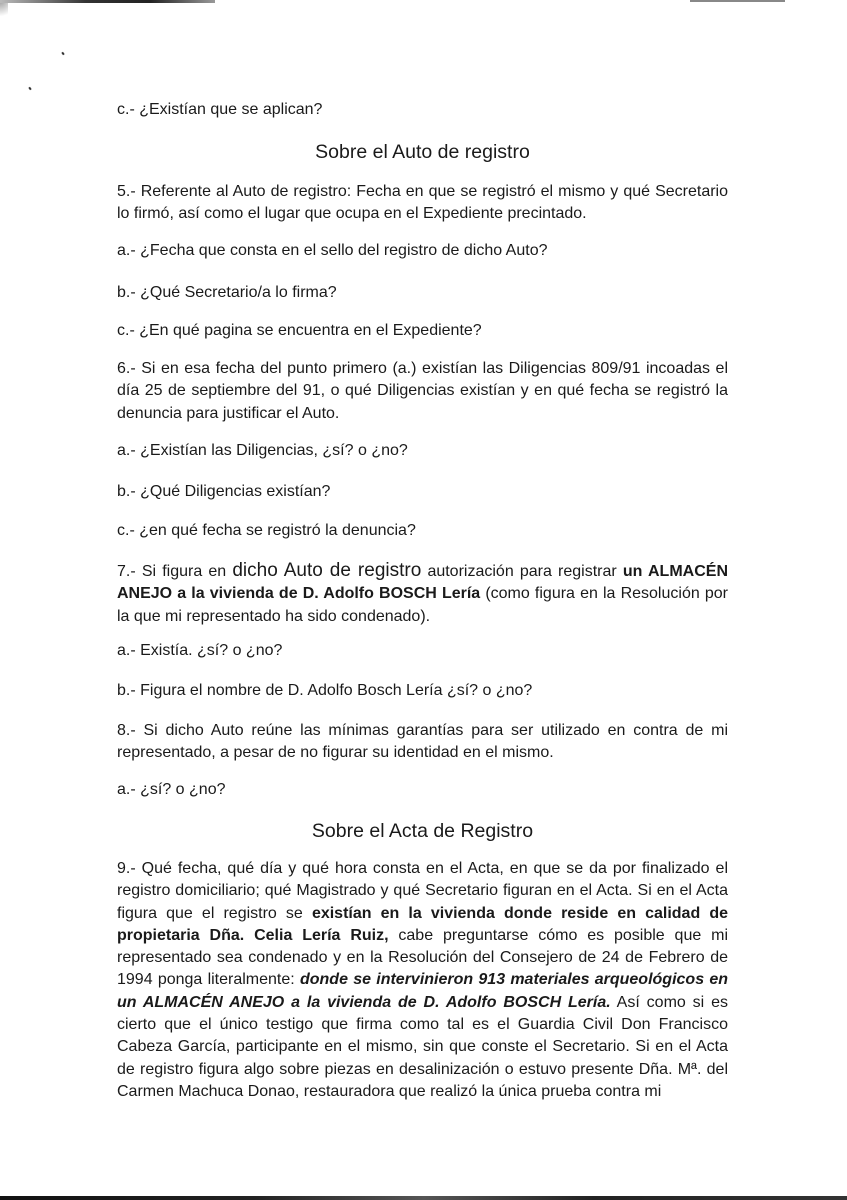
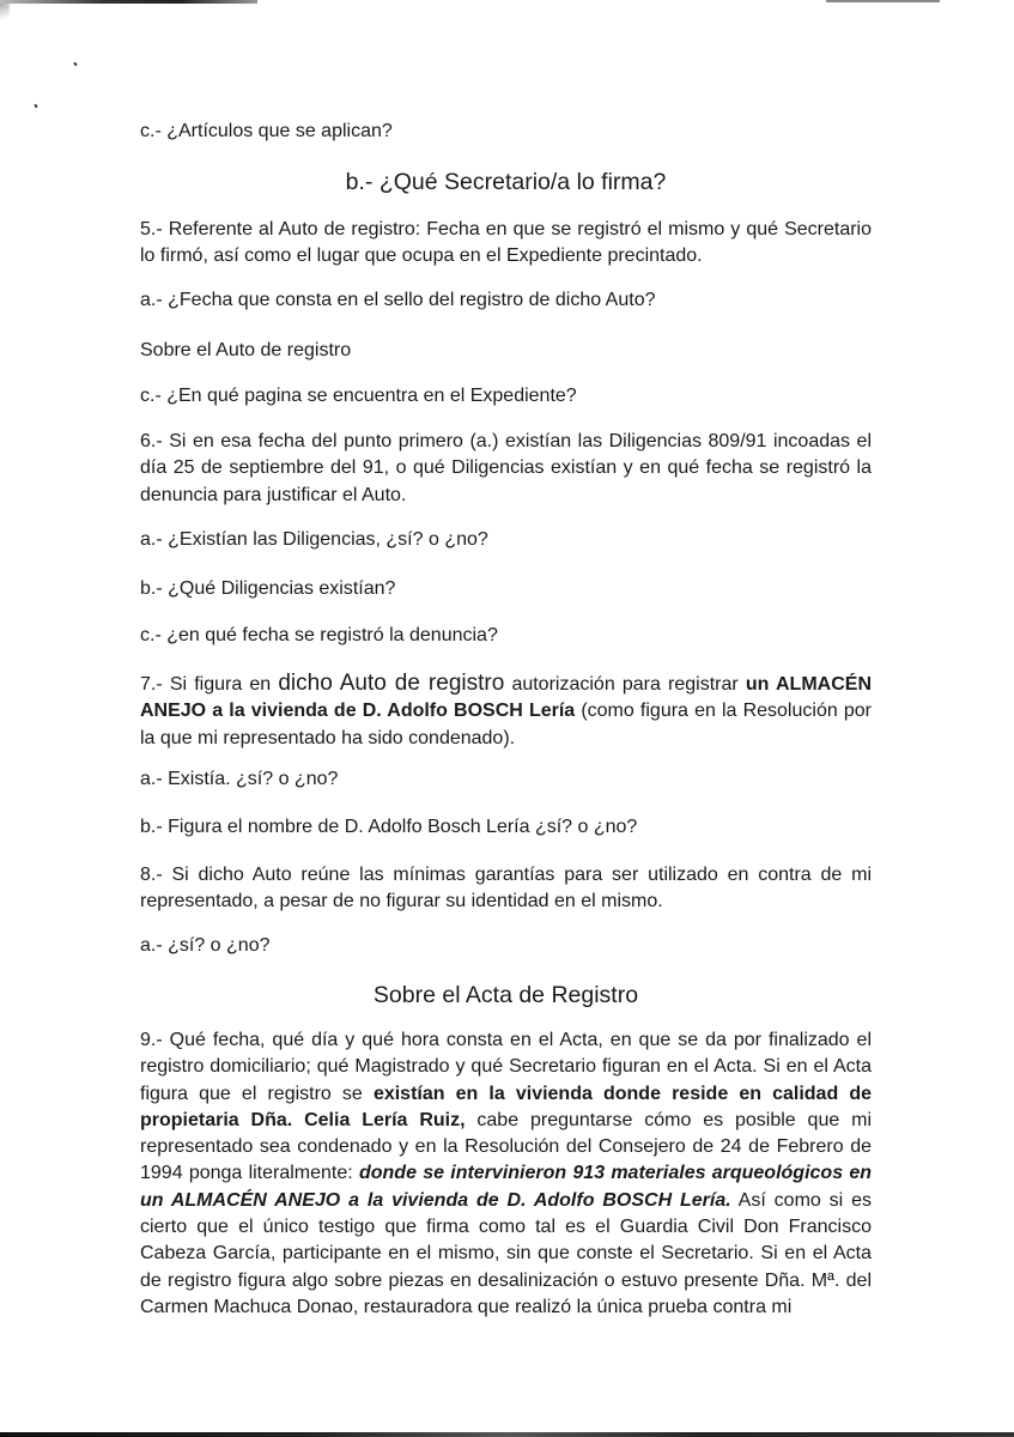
- c.- ¿Existían que se aplican?
+ c.- ¿Artículos que se aplican?
- Sobre el Auto de registro
+ b.- ¿Qué Secretario/a lo firma?
  5.- Referente al Auto de registro: Fecha en que se registró el mismo y qué Secretario lo firmó, así como el lugar que ocupa en el Expediente precintado.
  a.- ¿Fecha que consta en el sello del registro de dicho Auto?
- b.- ¿Qué Secretario/a lo firma?
+ Sobre el Auto de registro
  c.- ¿En qué pagina se encuentra en el Expediente?
  6.- Si en esa fecha del punto primero (a.) existían las Diligencias 809/91 incoadas el día 25 de septiembre del 91, o qué Diligencias existían y en qué fecha se registró la denuncia para justificar el Auto.
  a.- ¿Existían las Diligencias, ¿sí? o ¿no?
  b.- ¿Qué Diligencias existían?
  c.- ¿en qué fecha se registró la denuncia?
  7.- Si figura en dicho Auto de registro autorización para registrar un ALMACÉN ANEJO a la vivienda de D. Adolfo BOSCH Lería (como figura en la Resolución por la que mi representado ha sido condenado).
  a.- Existía. ¿sí? o ¿no?
  b.- Figura el nombre de D. Adolfo Bosch Lería ¿sí? o ¿no?
  8.- Si dicho Auto reúne las mínimas garantías para ser utilizado en contra de mi representado, a pesar de no figurar su identidad en el mismo.
  a.- ¿sí? o ¿no?
  Sobre el Acta de Registro
  9.- Qué fecha, qué día y qué hora consta en el Acta, en que se da por finalizado el registro domiciliario; qué Magistrado y qué Secretario figuran en el Acta. Si en el Acta figura que el registro se existían en la vivienda donde reside en calidad de propietaria Dña. Celia Lería Ruiz, cabe preguntarse cómo es posible que mi representado sea condenado y en la Resolución del Consejero de 24 de Febrero de 1994 ponga literalmente: donde se intervinieron 913 materiales arqueológicos en un ALMACÉN ANEJO a la vivienda de D. Adolfo BOSCH Lería. Así como si es cierto que el único testigo que firma como tal es el Guardia Civil Don Francisco Cabeza García, participante en el mismo, sin que conste el Secretario. Si en el Acta de registro figura algo sobre piezas en desalinización o estuvo presente Dña. Mª. del Carmen Machuca Donao, restauradora que realizó la única prueba contra mi
